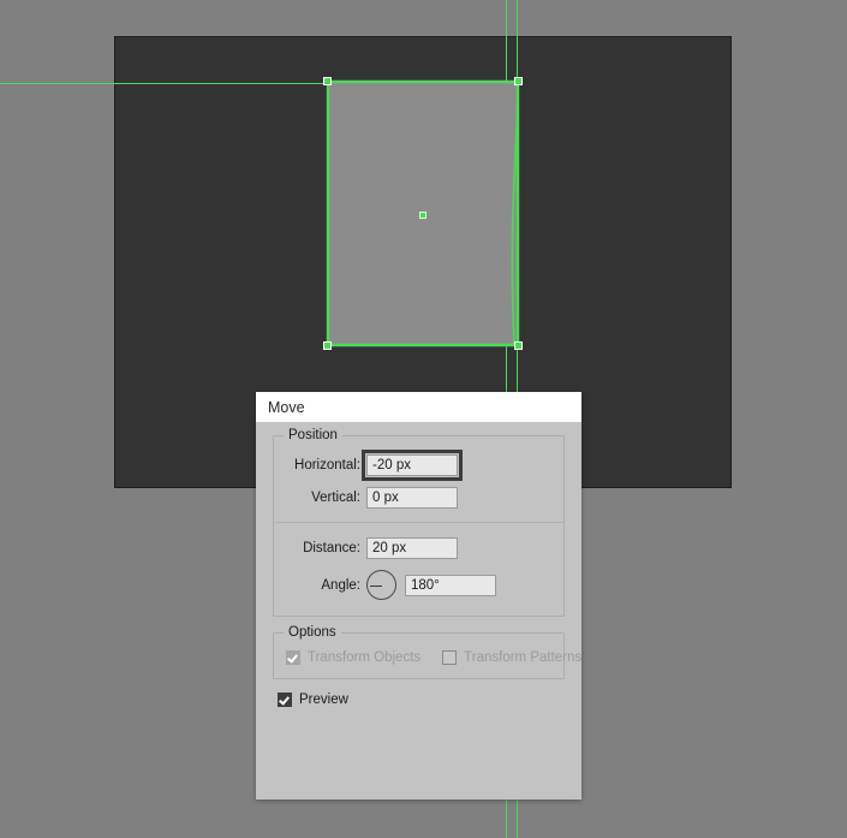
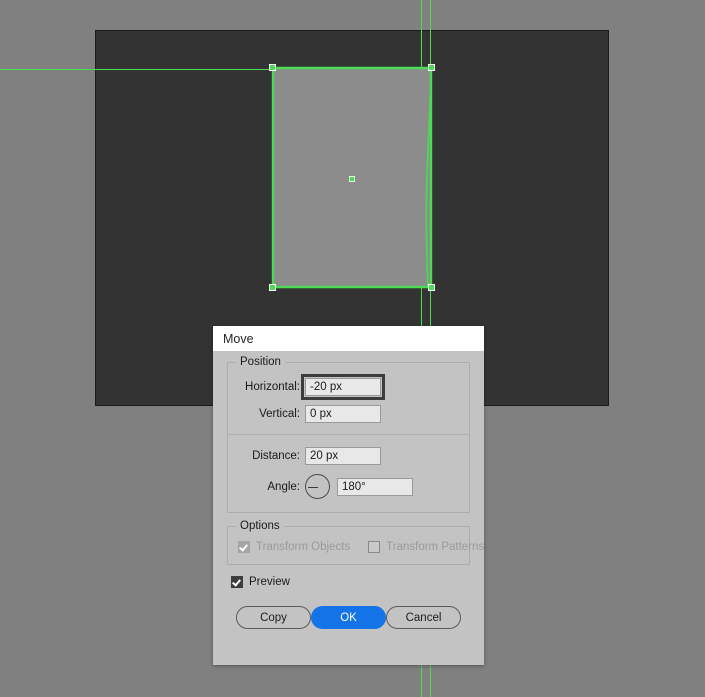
  Move
  Position
  Horizontal:
  -20 px
  Vertical:
  0 px
  Distance:
  20 px
  Angle:
  180°
  Options
  Transform Objects
  Transform Patterns
  Preview
+ Copy
+ OK
+ Cancel
